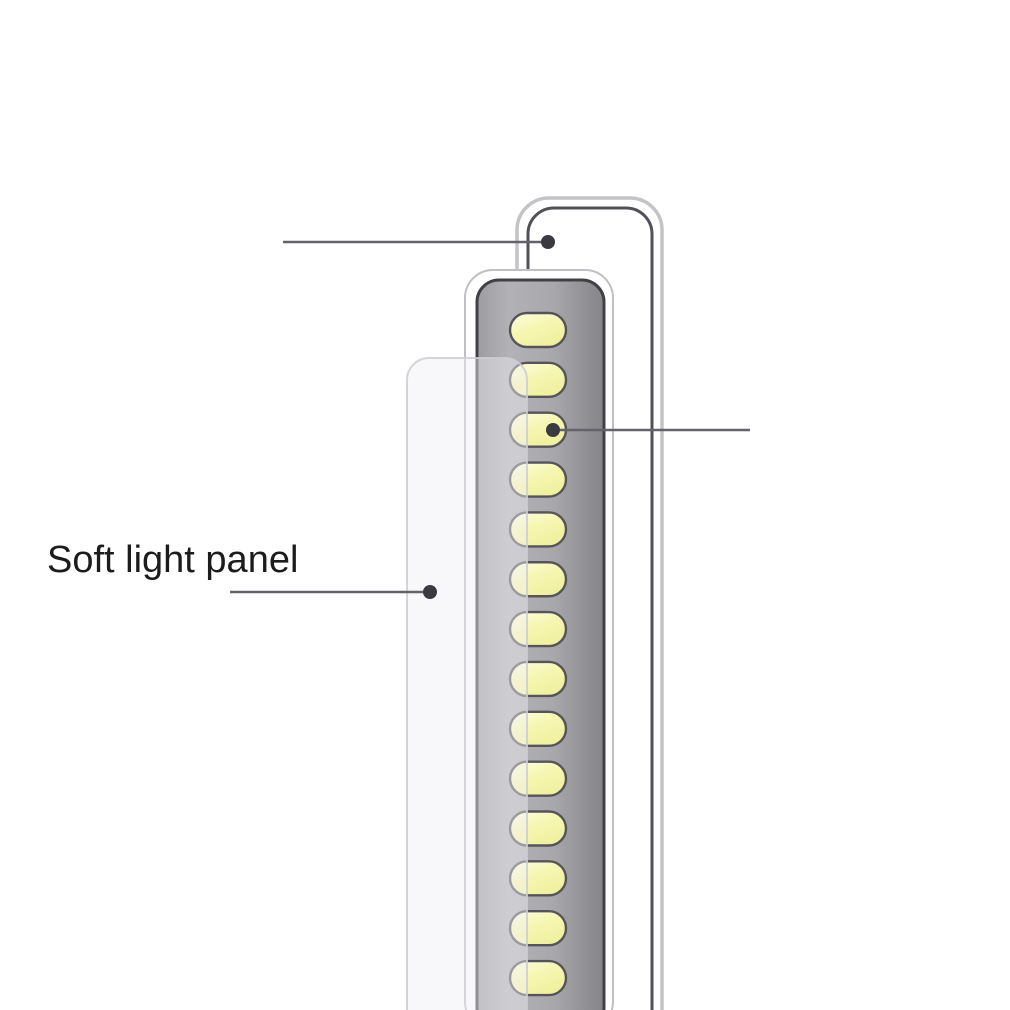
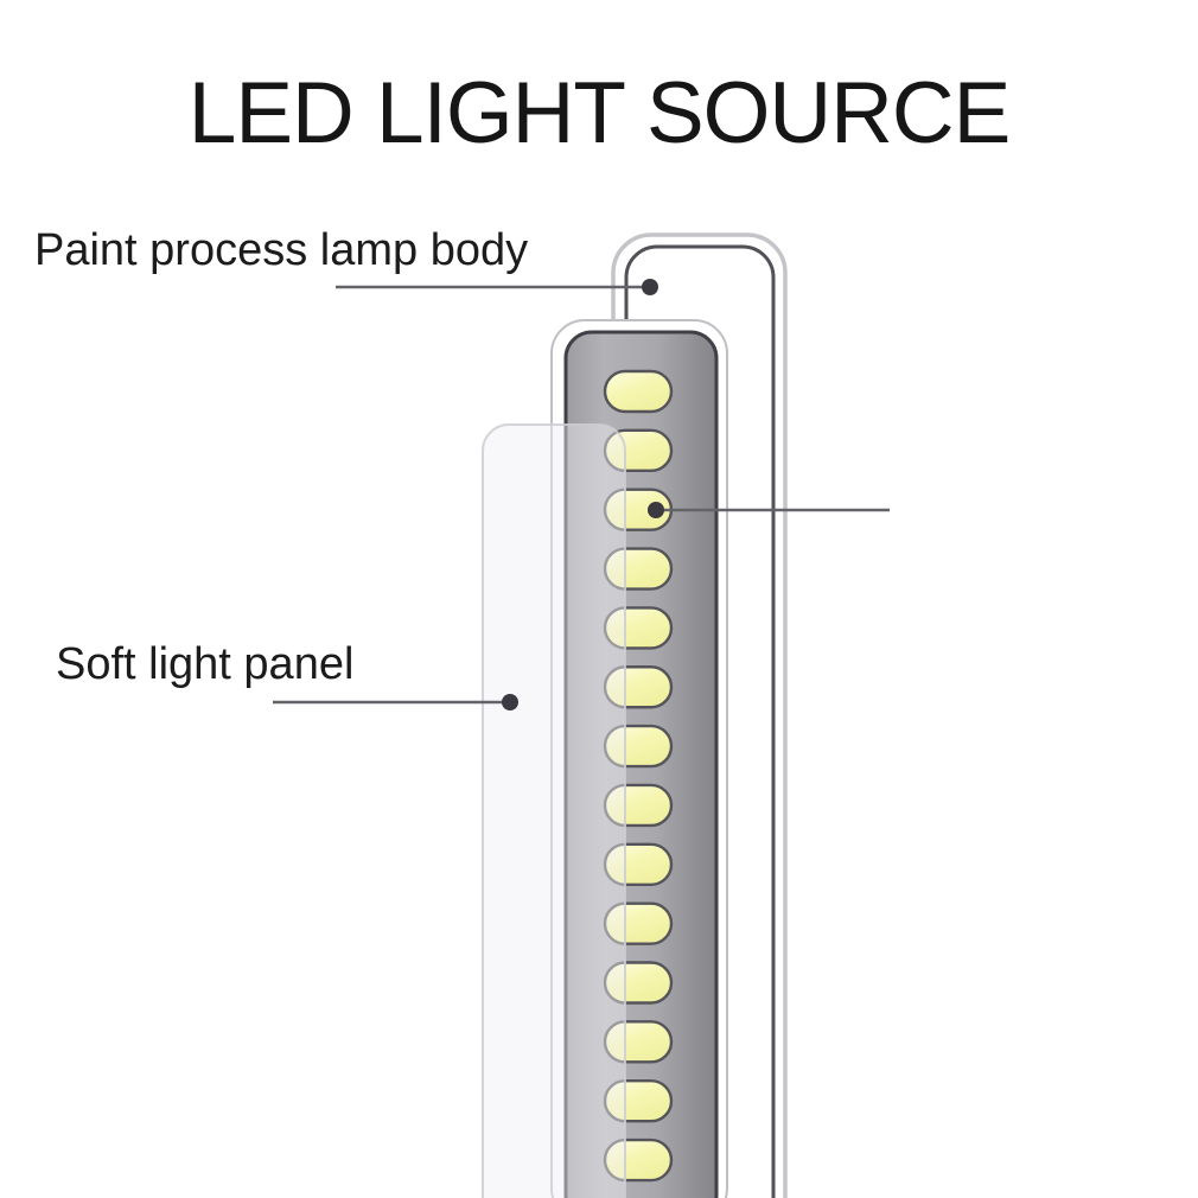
+ LED LIGHT SOURCE
+ Paint process lamp body
  Soft light panel
